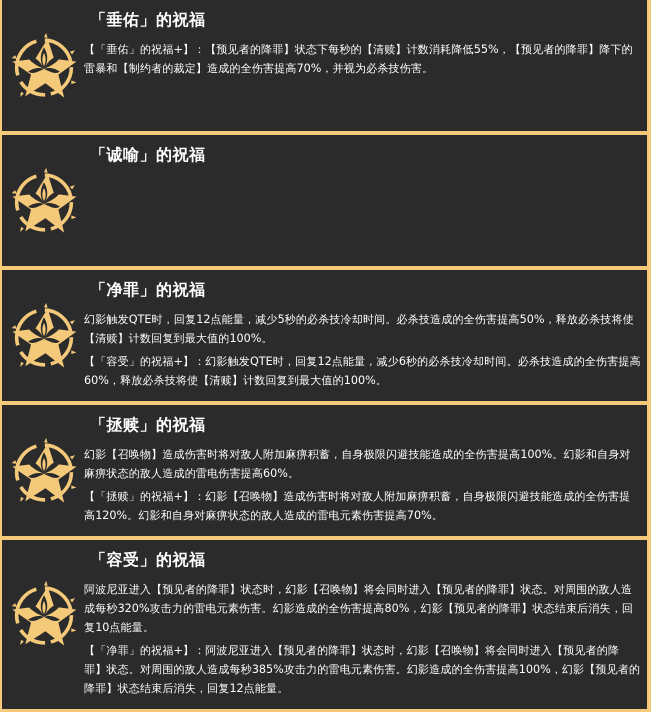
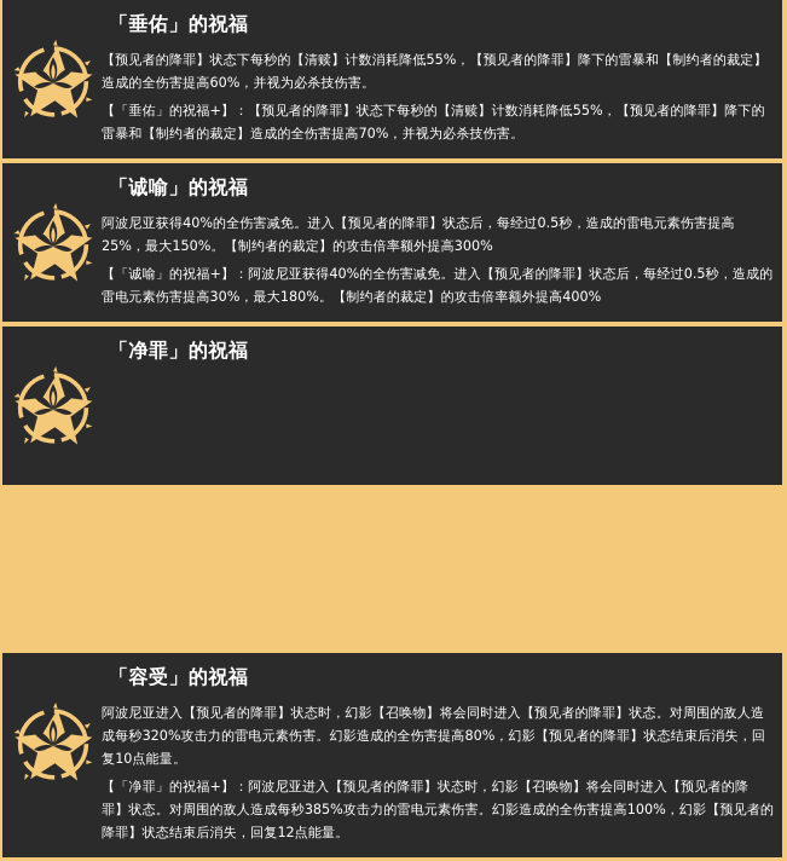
  「垂佑」的祝福
+ 【预见者的降罪】状态下每秒的【清赎】计数消耗降低55%，【预见者的降罪】降下的雷暴和【制约者的裁定】造成的全伤害提高60%，并视为必杀技伤害。
  【「垂佑」的祝福+】：【预见者的降罪】状态下每秒的【清赎】计数消耗降低55%，【预见者的降罪】降下的雷暴和【制约者的裁定】造成的全伤害提高70%，并视为必杀技伤害。
  「诚喻」的祝福
+ 阿波尼亚获得40%的全伤害减免。进入【预见者的降罪】状态后，每经过0.5秒，造成的雷电元素伤害提高25%，最大150%。【制约者的裁定】的攻击倍率额外提高300%
+ 【「诚喻」的祝福+】：阿波尼亚获得40%的全伤害减免。进入【预见者的降罪】状态后，每经过0.5秒，造成的雷电元素伤害提高30%，最大180%。【制约者的裁定】的攻击倍率额外提高400%
  「净罪」的祝福
- 幻影触发QTE时，回复12点能量，减少5秒的必杀技冷却时间。必杀技造成的全伤害提高50%，释放必杀技将使【清赎】计数回复到最大值的100%。
- 【「容受」的祝福+】：幻影触发QTE时，回复12点能量，减少6秒的必杀技冷却时间。必杀技造成的全伤害提高60%，释放必杀技将使【清赎】计数回复到最大值的100%。
- 「拯赎」的祝福
- 幻影【召唤物】造成伤害时将对敌人附加麻痹积蓄，自身极限闪避技能造成的全伤害提高100%。幻影和自身对麻痹状态的敌人造成的雷电伤害提高60%。
- 【「拯赎」的祝福+】：幻影【召唤物】造成伤害时将对敌人附加麻痹积蓄，自身极限闪避技能造成的全伤害提高120%。幻影和自身对麻痹状态的敌人造成的雷电元素伤害提高70%。
  「容受」的祝福
  阿波尼亚进入【预见者的降罪】状态时，幻影【召唤物】将会同时进入【预见者的降罪】状态。对周围的敌人造成每秒320%攻击力的雷电元素伤害。幻影造成的全伤害提高80%，幻影【预见者的降罪】状态结束后消失，回复10点能量。
  【「净罪」的祝福+】：阿波尼亚进入【预见者的降罪】状态时，幻影【召唤物】将会同时进入【预见者的降罪】状态。对周围的敌人造成每秒385%攻击力的雷电元素伤害。幻影造成的全伤害提高100%，幻影【预见者的降罪】状态结束后消失，回复12点能量。
